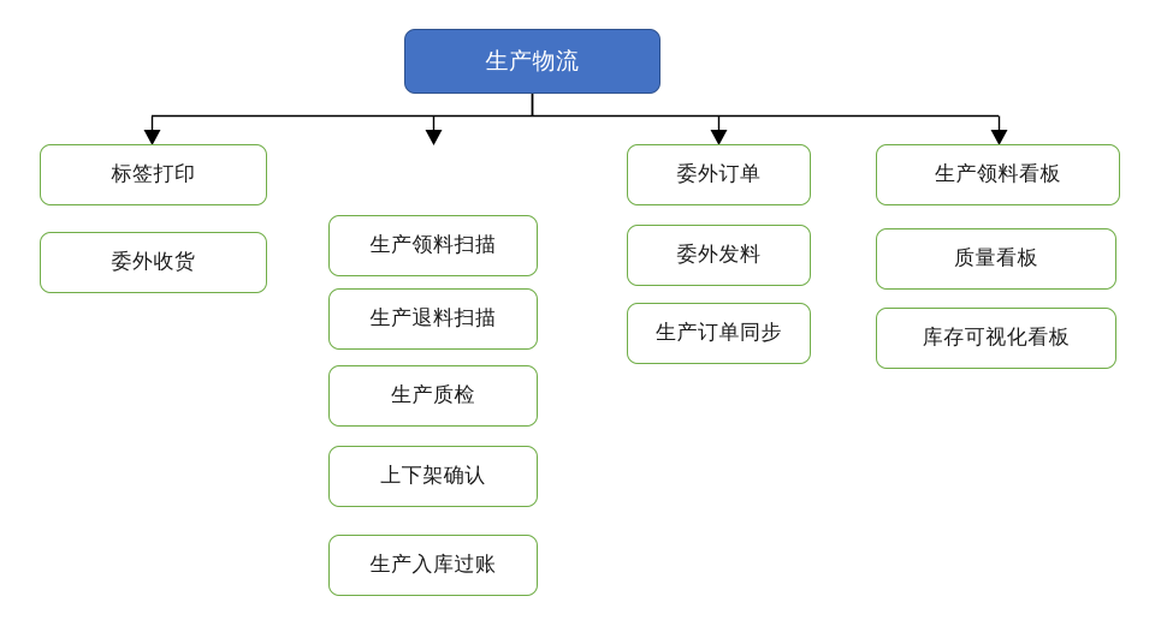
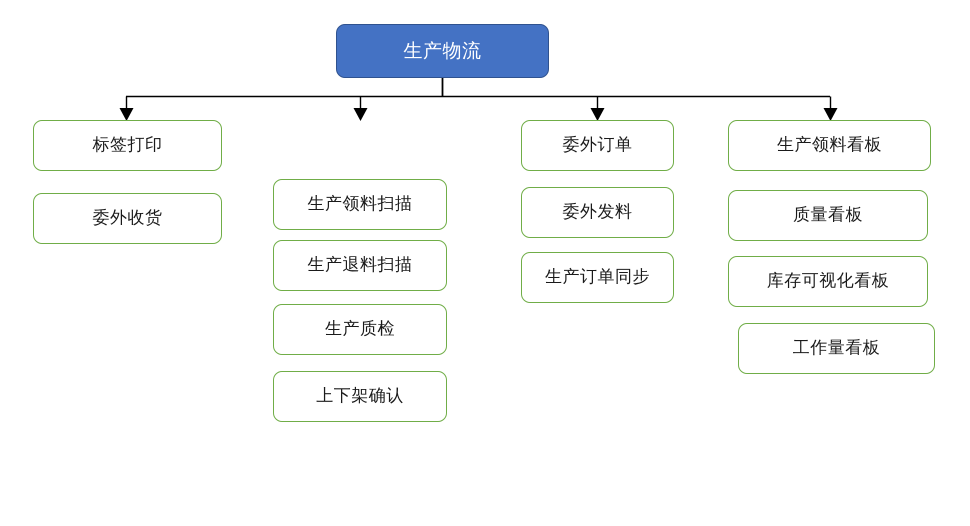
  生产物流
  标签打印
  委外收货
  生产领料扫描
  生产退料扫描
  生产质检
  上下架确认
- 生产入库过账
  委外订单
  委外发料
  生产订单同步
  生产领料看板
  质量看板
  库存可视化看板
+ 工作量看板
